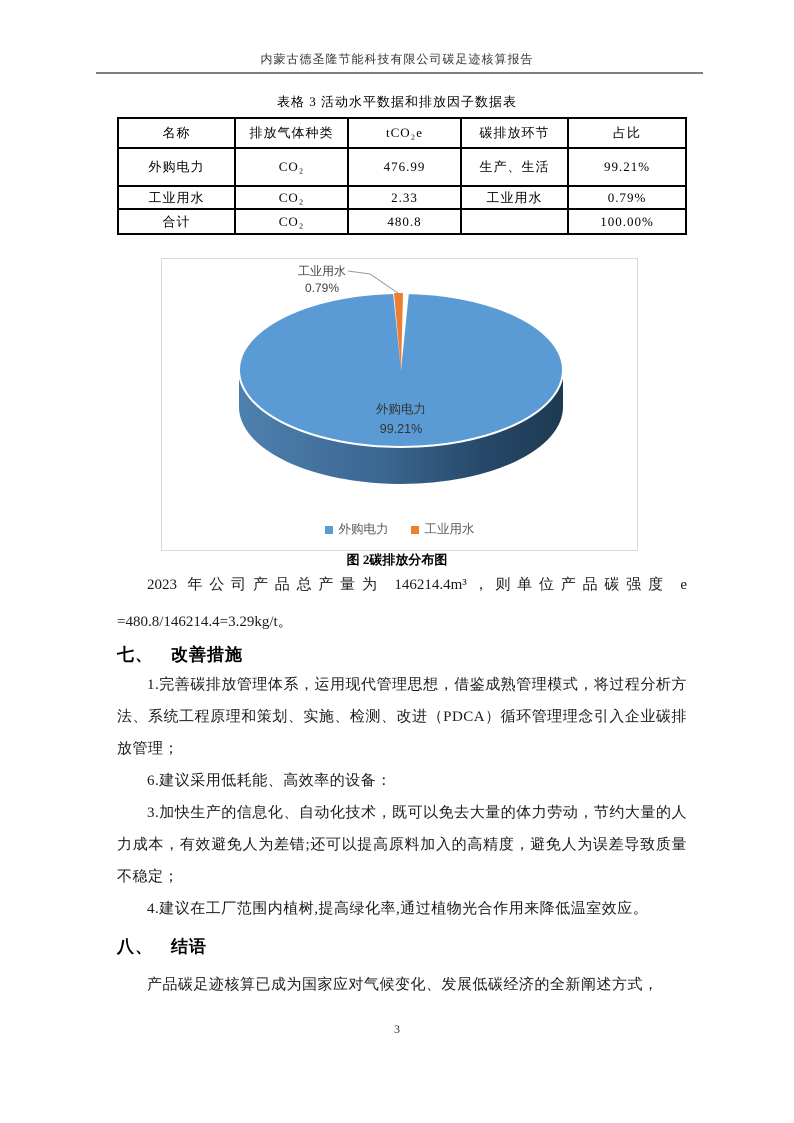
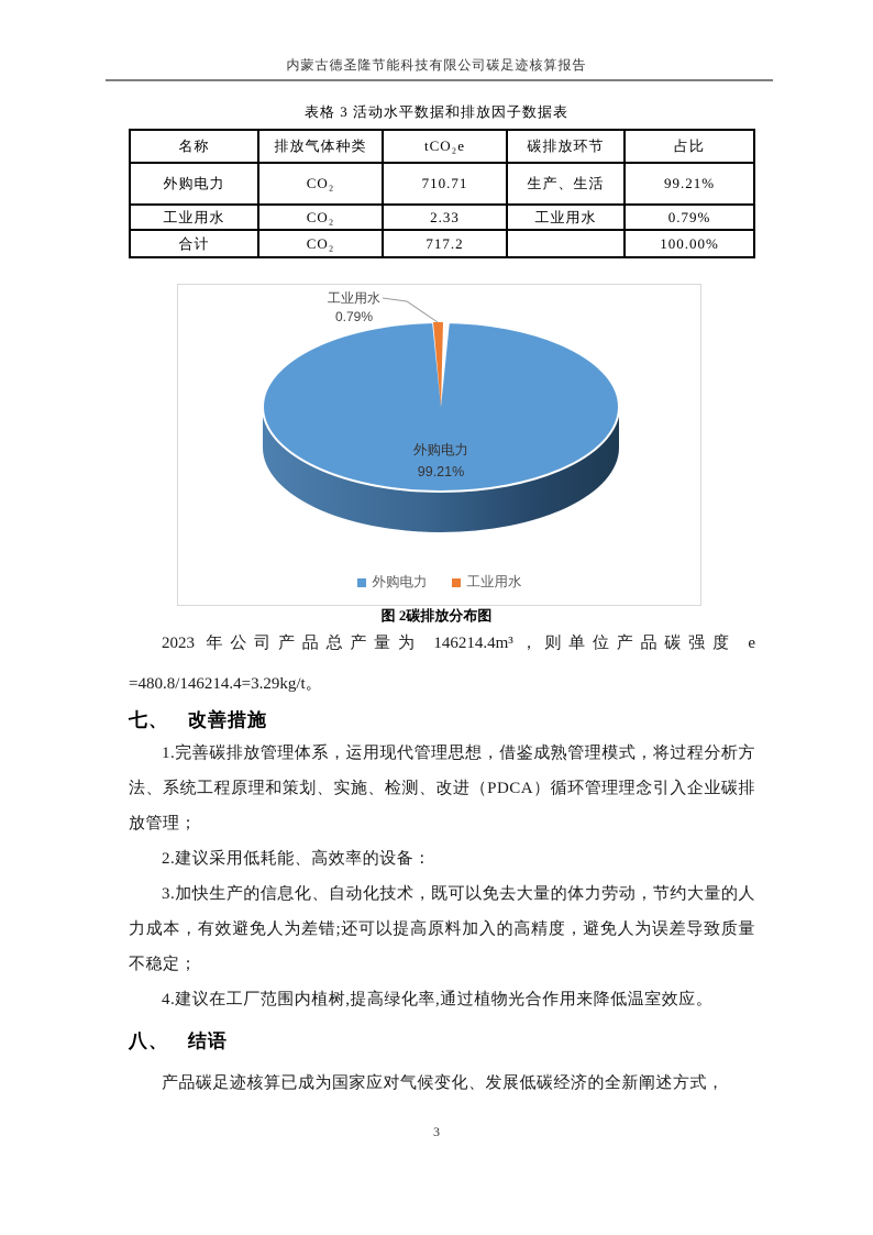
  内蒙古德圣隆节能科技有限公司碳足迹核算报告
  表格 3 活动水平数据和排放因子数据表
  名称	排放气体种类	tCO₂e	碳排放环节	占比
- 外购电力	CO₂	476.99	生产、生活	99.21%
+ 外购电力	CO₂	710.71	生产、生活	99.21%
  工业用水	CO₂	2.33	工业用水	0.79%
- 合计	CO₂	480.8		100.00%
+ 合计	CO₂	717.2		100.00%
  工业用水
  0.79%
  外购电力
  99.21%
  外购电力
  工业用水
  图 2碳排放分布图
  2023 年公司产品总产量为 146214.4m³，则单位产品碳强度 e
  =480.8/146214.4=3.29kg/t。
  七、 改善措施
  1.完善碳排放管理体系，运用现代管理思想，借鉴成熟管理模式，将过程分析方法、系统工程原理和策划、实施、检测、改进（PDCA）循环管理理念引入企业碳排放管理；
- 6.建议采用低耗能、高效率的设备：
+ 2.建议采用低耗能、高效率的设备：
  3.加快生产的信息化、自动化技术，既可以免去大量的体力劳动，节约大量的人力成本，有效避免人为差错;还可以提高原料加入的高精度，避免人为误差导致质量不稳定；
  4.建议在工厂范围内植树,提高绿化率,通过植物光合作用来降低温室效应。
  八、 结语
  产品碳足迹核算已成为国家应对气候变化、发展低碳经济的全新阐述方式，
  3
